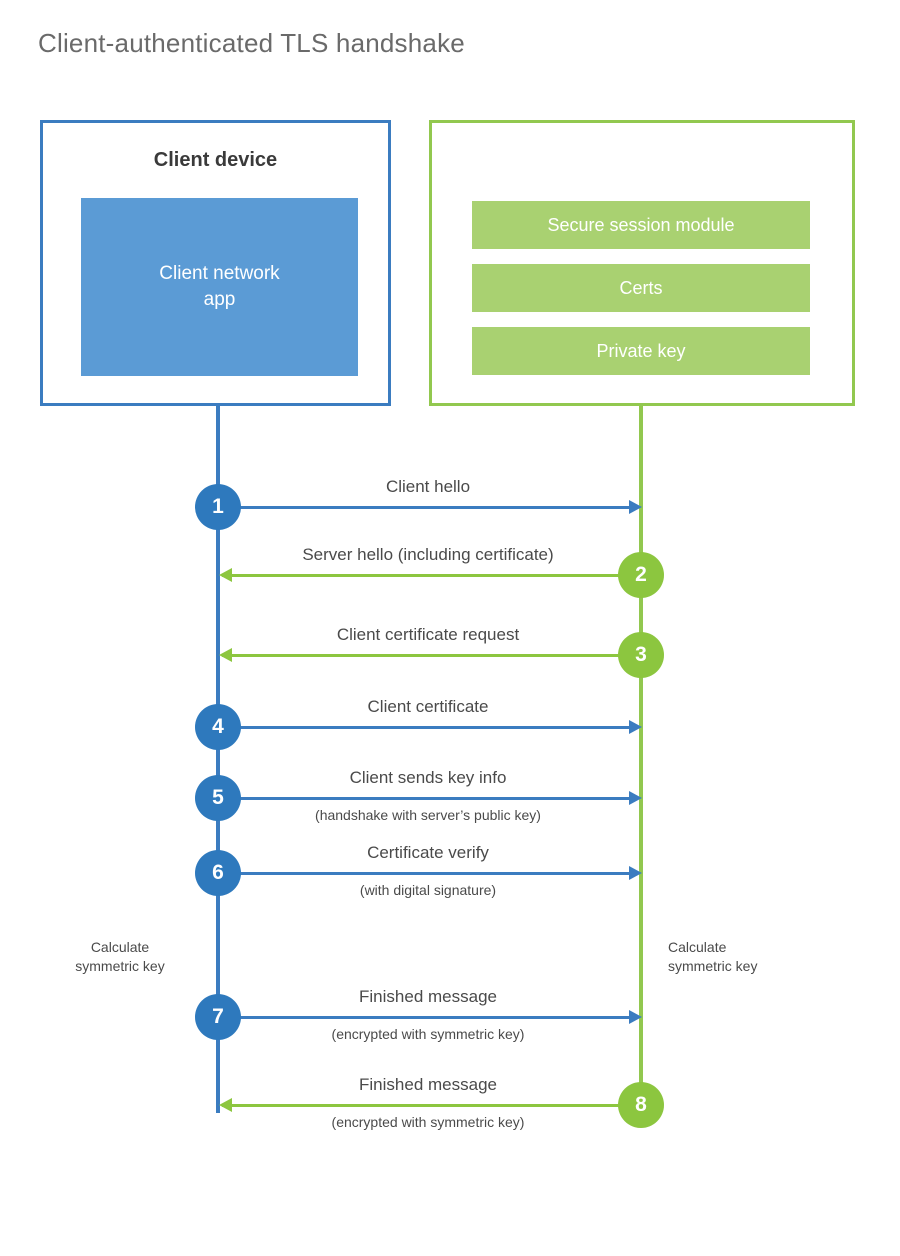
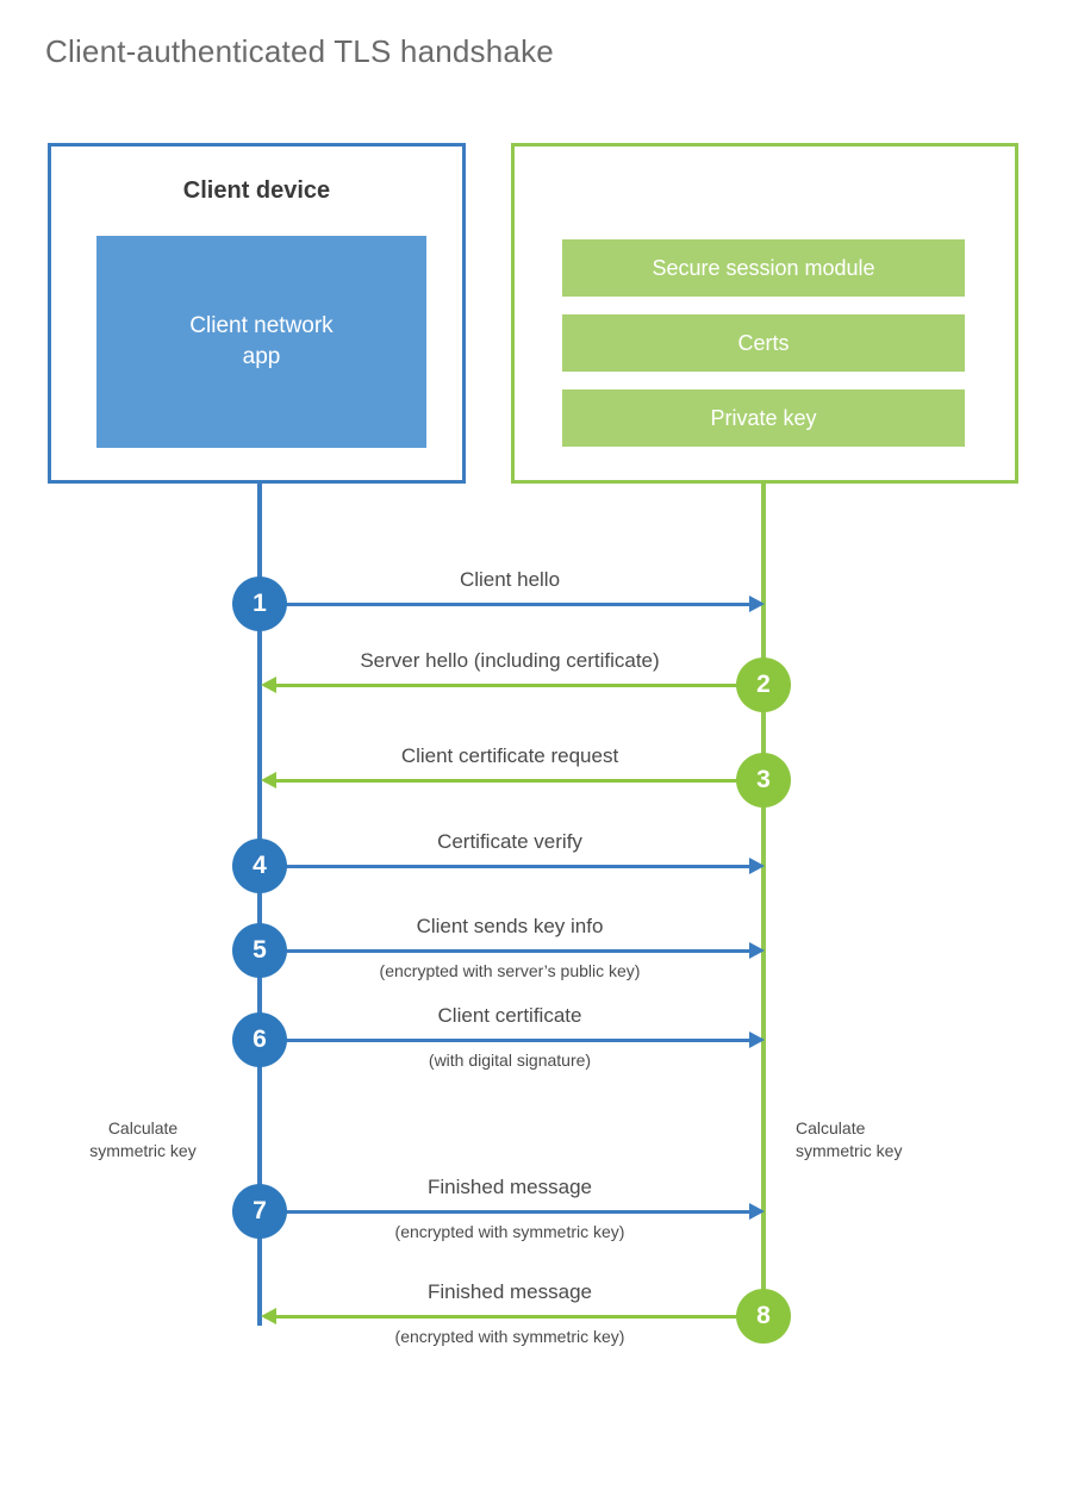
  Client-authenticated TLS handshake
  Client device
  Client network
  app
  Secure session module
  Certs
  Private key
  Client hello
  Server hello (including certificate)
  Client certificate request
- Client certificate
+ Certificate verify
  Client sends key info
- (handshake with server’s public key)
+ (encrypted with server’s public key)
- Certificate verify
+ Client certificate
  (with digital signature)
  Finished message
  (encrypted with symmetric key)
  Finished message
  (encrypted with symmetric key)
  1
  2
  3
  4
  5
  6
  7
  8
  Calculate
  symmetric key
  Calculate
  symmetric key
